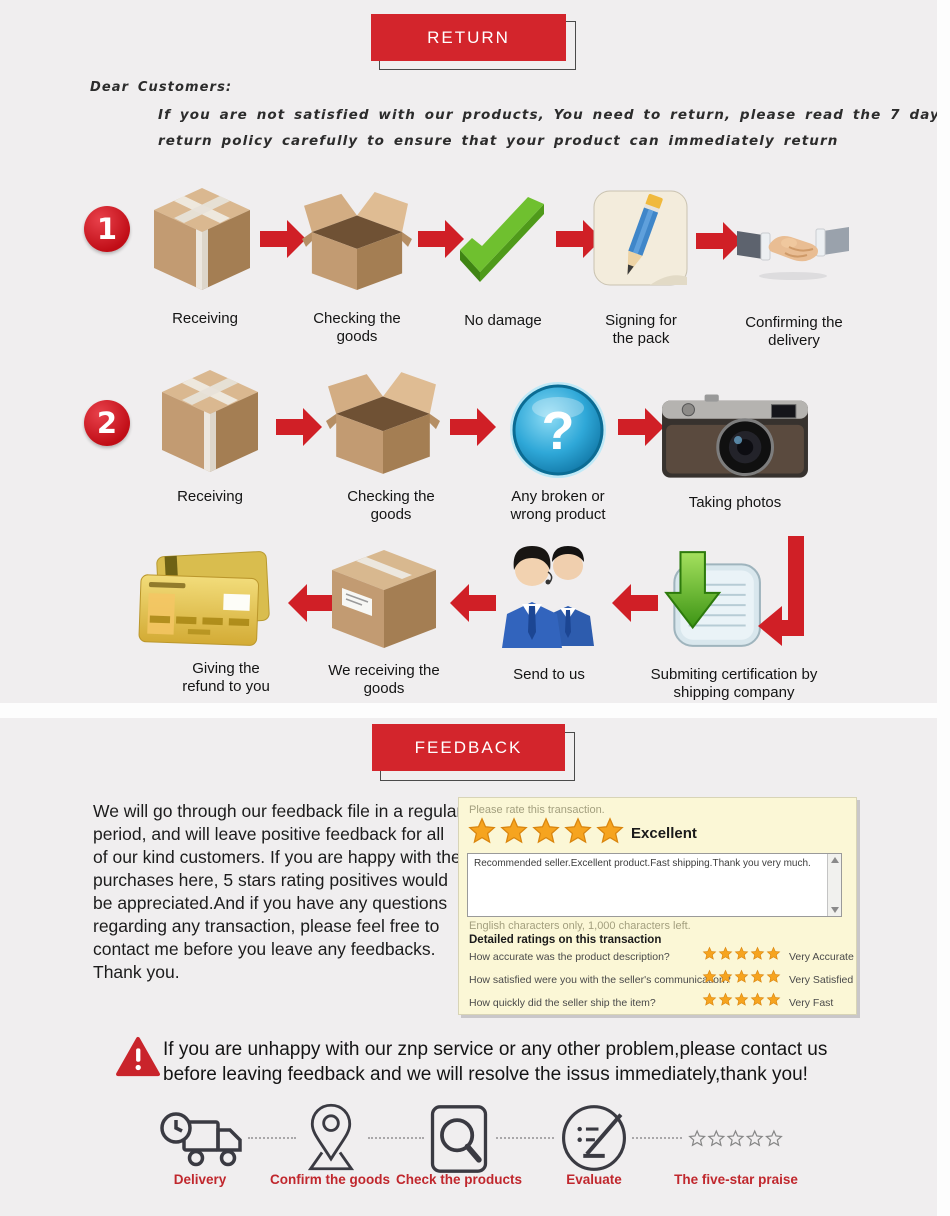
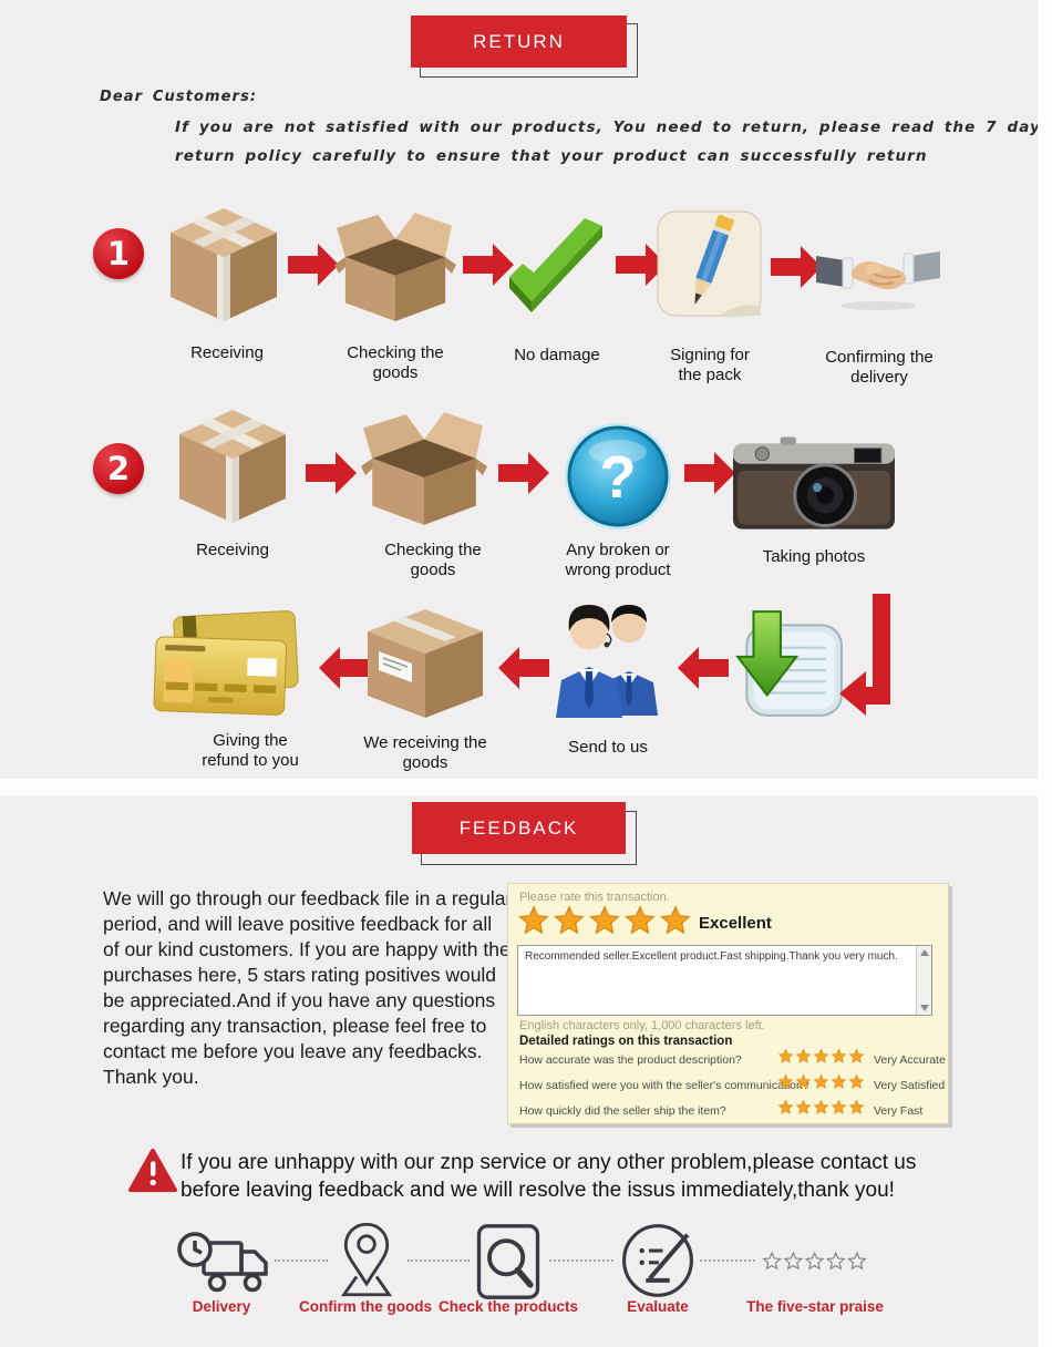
  RETURN
  Dear Customers:
  If you are not satisfied with our products, You need to return, please read the 7 day
- return policy carefully to ensure that your product can immediately return
+ return policy carefully to ensure that your product can successfully return
  1
  Receiving
  Checking the goods
  No damage
  Signing for the pack
  Confirming the delivery
  2
  ?
  Receiving
  Checking the goods
  Any broken or wrong product
  Taking photos
  Giving the refund to you
  We receiving the goods
  Send to us
- Submiting certification by shipping company
  FEEDBACK
  We will go through our feedback file in a regula period, and will leave positive feedback for all of our kind customers. If you are happy with the purchases here, 5 stars rating positives would be appreciated.And if you have any questions regarding any transaction, please feel free to contact me before you leave any feedbacks. Thank you.
  Please rate this transaction.
  Excellent
  Recommended seller.Excellent product.Fast shipping.Thank you very much.
  English characters only, 1,000 characters left.
  Detailed ratings on this transaction
  How accurate was the product description?
  Very Accurate
  How satisfied were you with the seller's communicao
  Very Satisfied
  How quickly did the seller ship the item?
  Very Fast
  If you are unhappy with our znp service or any other problem,please contact us before leaving feedback and we will resolve the issus immediately,thank you!
  Delivery
  Confirm the goods
  Check the products
  Evaluate
  The five-star praise
